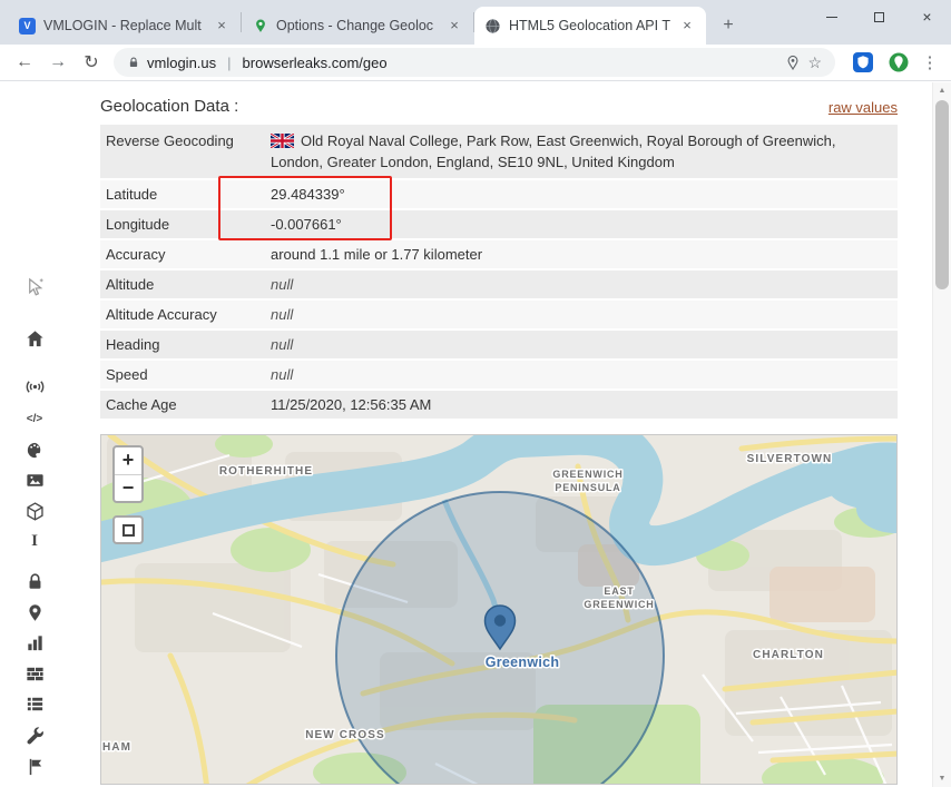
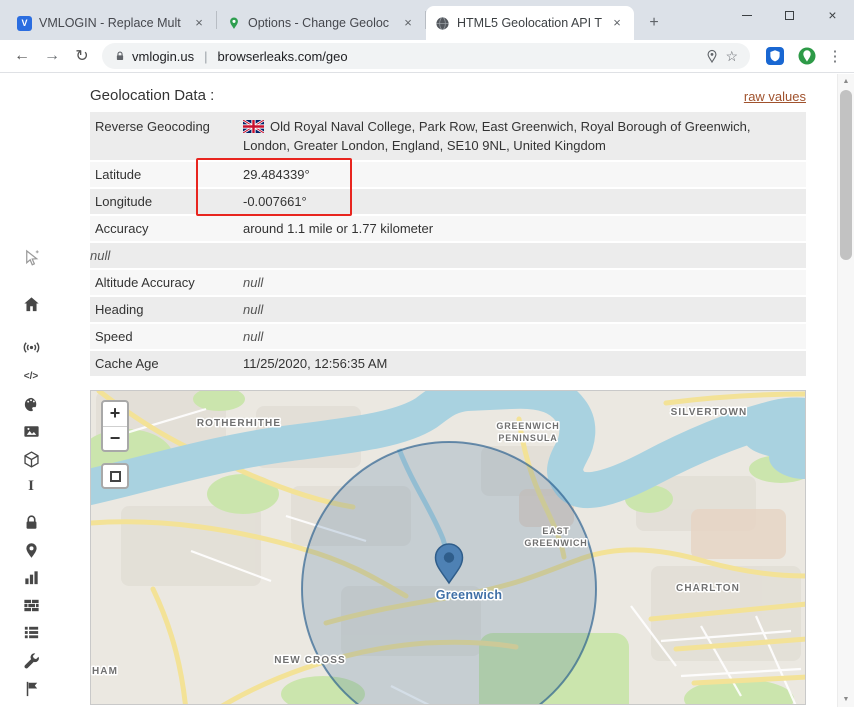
  V
  VMLOGIN - Replace Mult
  ×
  Options - Change Geoloc
  ×
  HTML5 Geolocation API T
  ×
  +
  ×
  ←
  →
  ↻
  vmlogin.us
  |
  browserleaks.com/geo
  ☆
  ⋮
  </>
  I
  Geolocation Data :
  raw values
  Reverse Geocoding
  Old Royal Naval College, Park Row, East Greenwich, Royal Borough of Greenwich, London, Greater London, England, SE10 9NL, United Kingdom
  Latitude
  29.484339°
  Longitude
  -0.007661°
  Accuracy
  around 1.1 mile or 1.77 kilometer
- Altitude
  null
  Altitude Accuracy
  null
  Heading
  null
  Speed
  null
  Cache Age
  11/25/2020, 12:56:35 AM
  ROTHERHITHE
  GREENWICH
  PENINSULA
  SILVERTOWN
  EAST
  GREENWICH
  CHARLTON
  NEW CROSS
  HAM
  Greenwich
  +
  −
